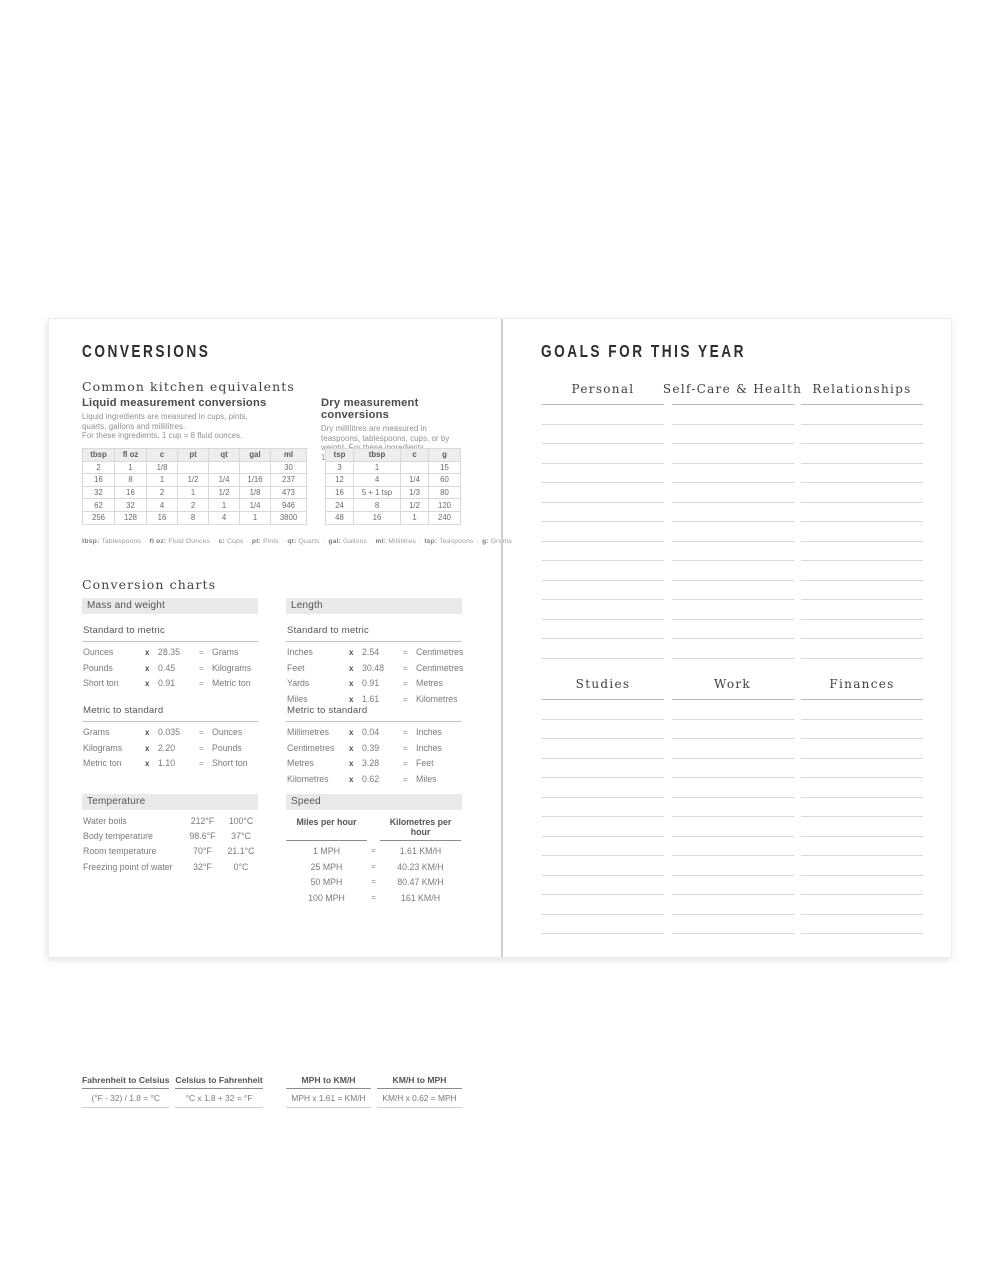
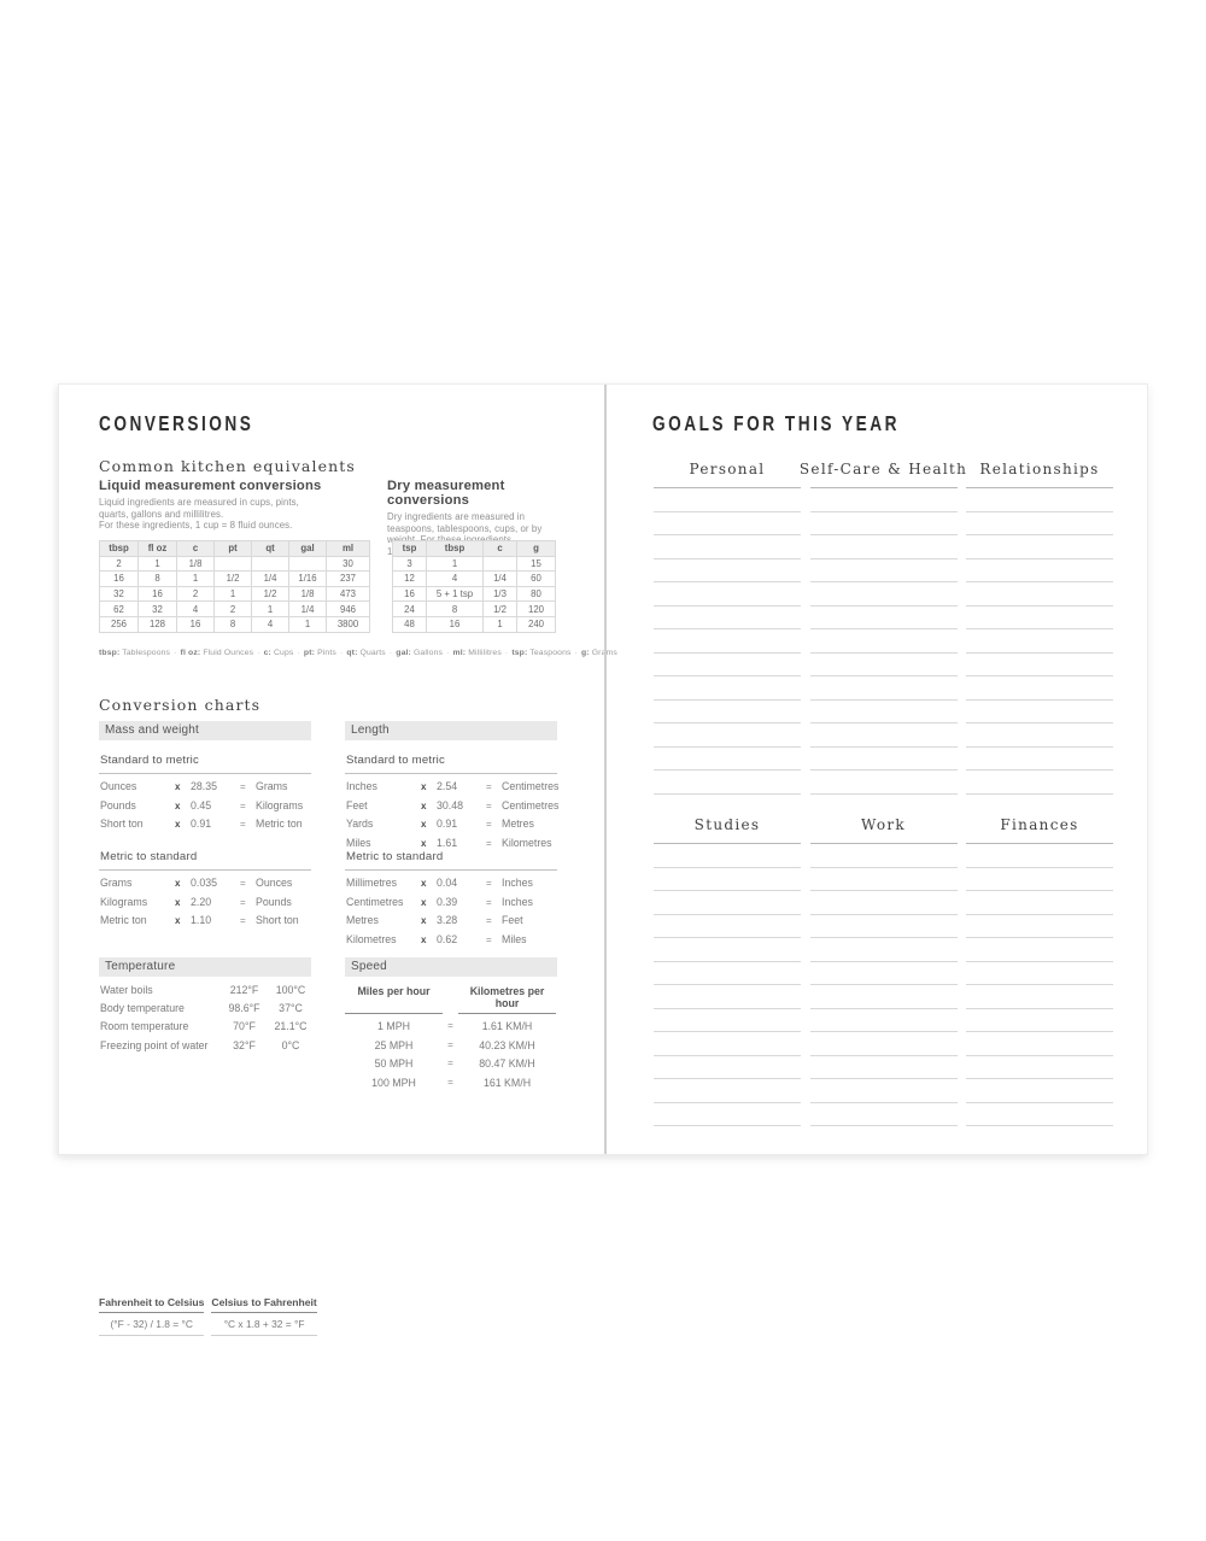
  CONVERSIONS
  Common kitchen equivalents
  Liquid measurement conversions
  Liquid ingredients are measured in cups, pints,
  quarts, gallons and millilitres.
  For these ingredients, 1 cup = 8 fluid ounces.
  Dry measurement conversions
- Dry millilitres are measured in
+ Dry ingredients are measured in
  teaspoons, tablespoons, cups, or by
  tbsp	fl oz	c	pt	qt	gal	ml
  2	1	1/8				30
  16	8	1	1/2	1/4	1/16	237
  32	16	2	1	1/2	1/8	473
  62	32	4	2	1	1/4	946
  256	128	16	8	4	1	3800
  tsp	tbsp	c	g
  3	1		15
  12	4	1/4	60
  16	5 + 1 tsp	1/3	80
  24	8	1/2	120
  48	16	1	240
  Conversion charts
  Mass and weight
  Standard to metric
  Ounces
  x
  28.35
  =
  Grams
  Pounds
  x
  0.45
  =
  Kilograms
  Short ton
  x
  0.91
  =
  Metric ton
  Metric to standard
  Grams
  x
  0.035
  =
  Ounces
  Kilograms
  x
  2.20
  =
  Pounds
  Metric ton
  x
  1.10
  =
  Short ton
  Length
  Standard to metric
  Inches
  x
  2.54
  =
  Centimetres
  Feet
  x
  30.48
  =
  Centimetres
  Yards
  x
  0.91
  =
  Metres
  Miles
  x
  1.61
  =
  Kilometres
  Metric to standard
  Millimetres
  x
  0.04
  =
  Inches
  Centimetres
  x
  0.39
  =
  Inches
  Metres
  x
  3.28
  =
  Feet
  Kilometres
  x
  0.62
  =
  Miles
  Temperature
  Water boils
  212°F
  100°C
  Body temperature
  98.6°F
  37°C
  Room temperature
  70°F
  21.1°C
  Freezing point of water
  32°F
  0°C
  Fahrenheit to Celsius
  (°F - 32) / 1.8 = °C
  Celsius to Fahrenheit
  °C x 1.8 + 32 = °F
  Speed
  Miles per hour
  Kilometres per hour
  1 MPH
  =
  1.61 KM/H
  25 MPH
  =
  40.23 KM/H
  50 MPH
  =
  80.47 KM/H
  100 MPH
  =
  161 KM/H
- MPH to KM/H
- MPH x 1.61 = KM/H
- KM/H to MPH
- KM/H x 0.62 = MPH
  GOALS FOR THIS YEAR
  Personal
  Self-Care & Health
  Relationships
  Studies
  Work
  Finances
